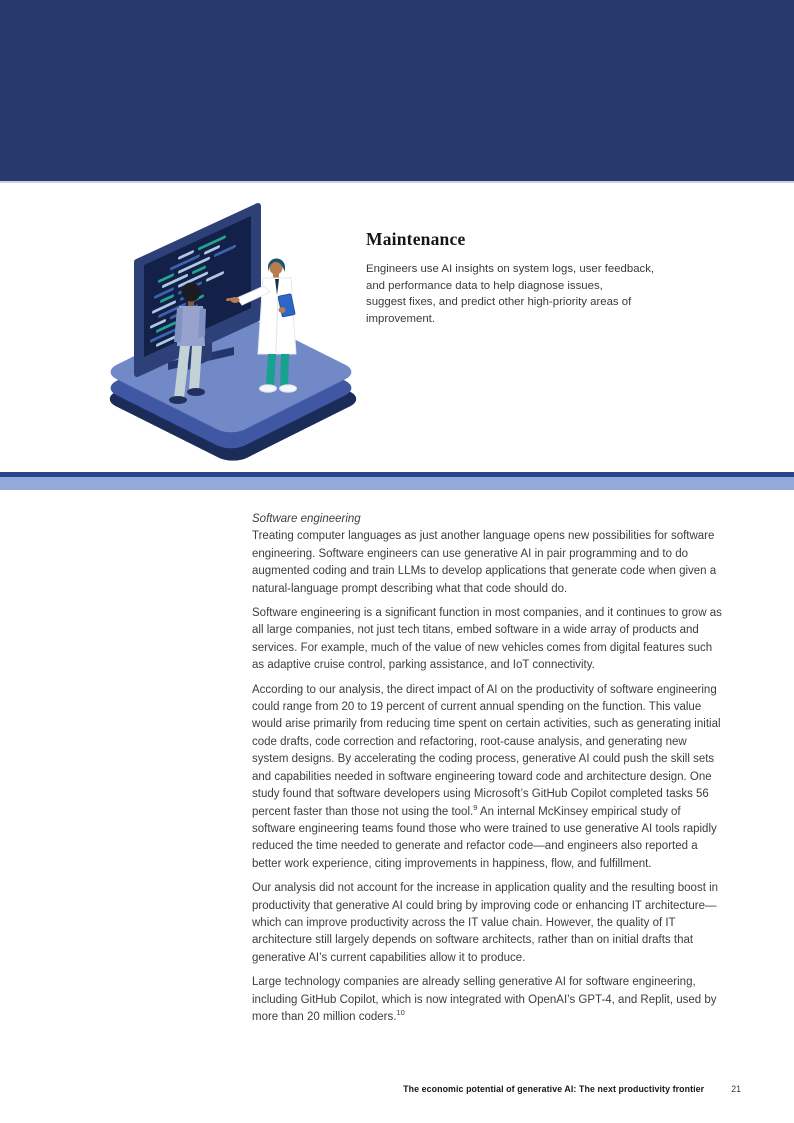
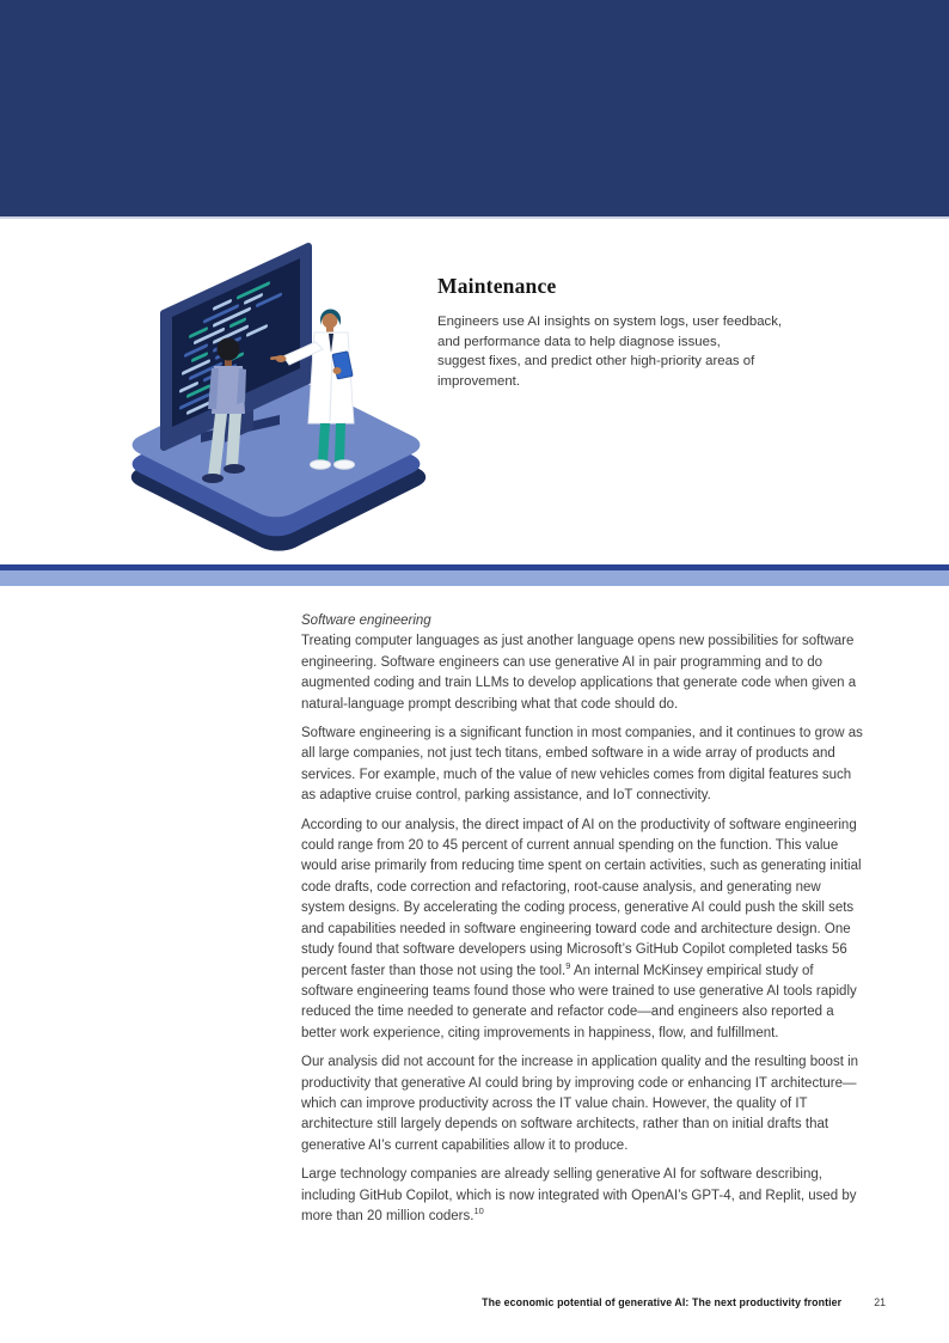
  Maintenance
  Engineers use AI insights on system logs, user feedback,
  and performance data to help diagnose issues,
  suggest fixes, and predict other high-priority areas of
  improvement.
  Software engineering
  Treating computer languages as just another language opens new possibilities for software engineering. Software engineers can use generative AI in pair programming and to do augmented coding and train LLMs to develop applications that generate code when given a natural-language prompt describing what that code should do.
  Software engineering is a significant function in most companies, and it continues to grow as all large companies, not just tech titans, embed software in a wide array of products and services. For example, much of the value of new vehicles comes from digital features such as adaptive cruise control, parking assistance, and IoT connectivity.
- According to our analysis, the direct impact of AI on the productivity of software engineering could range from 20 to 19 percent of current annual spending on the function. This value would arise primarily from reducing time spent on certain activities, such as generating initial code drafts, code correction and refactoring, root-cause analysis, and generating new system designs. By accelerating the coding process, generative AI could push the skill sets and capabilities needed in software engineering toward code and architecture design. One study found that software developers using Microsoft’s GitHub Copilot completed tasks 56 percent faster than those not using the tool.9 An internal McKinsey empirical study of software engineering teams found those who were trained to use generative AI tools rapidly reduced the time needed to generate and refactor code—and engineers also reported a better work experience, citing improvements in happiness, flow, and fulfillment.
+ According to our analysis, the direct impact of AI on the productivity of software engineering could range from 20 to 45 percent of current annual spending on the function. This value would arise primarily from reducing time spent on certain activities, such as generating initial code drafts, code correction and refactoring, root-cause analysis, and generating new system designs. By accelerating the coding process, generative AI could push the skill sets and capabilities needed in software engineering toward code and architecture design. One study found that software developers using Microsoft’s GitHub Copilot completed tasks 56 percent faster than those not using the tool.9 An internal McKinsey empirical study of software engineering teams found those who were trained to use generative AI tools rapidly reduced the time needed to generate and refactor code—and engineers also reported a better work experience, citing improvements in happiness, flow, and fulfillment.
  Our analysis did not account for the increase in application quality and the resulting boost in productivity that generative AI could bring by improving code or enhancing IT architecture—which can improve productivity across the IT value chain. However, the quality of IT architecture still largely depends on software architects, rather than on initial drafts that generative AI’s current capabilities allow it to produce.
- Large technology companies are already selling generative AI for software engineering, including GitHub Copilot, which is now integrated with OpenAI’s GPT-4, and Replit, used by more than 20 million coders.10
+ Large technology companies are already selling generative AI for software describing, including GitHub Copilot, which is now integrated with OpenAI’s GPT-4, and Replit, used by more than 20 million coders.10
  The economic potential of generative AI: The next productivity frontier
  21
